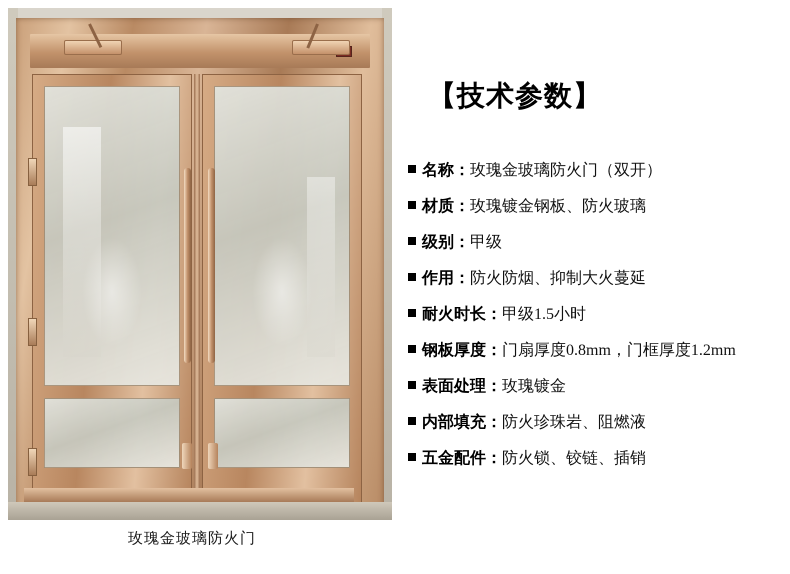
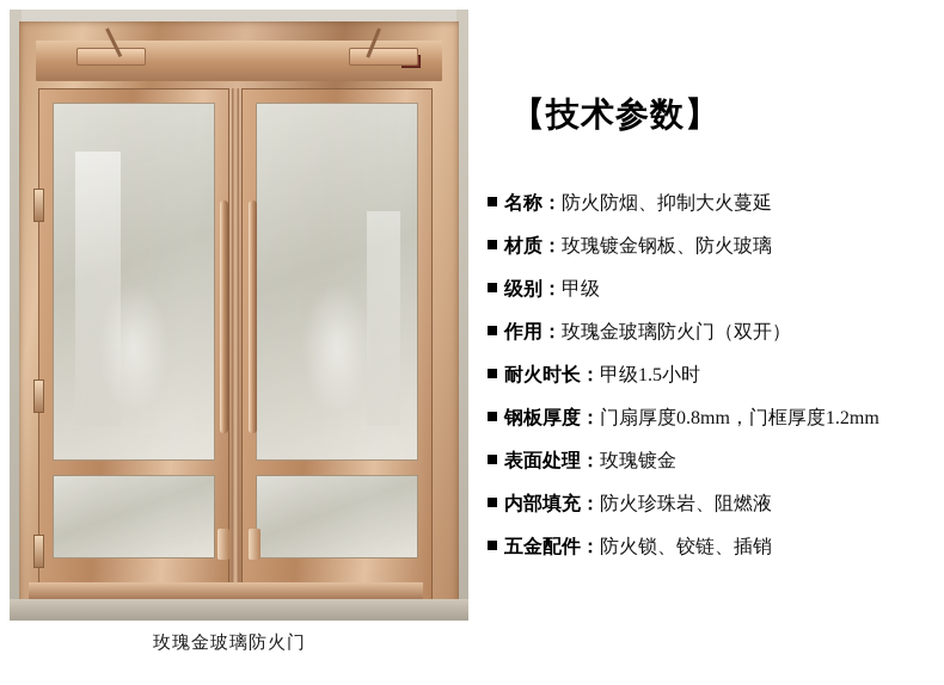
  玫瑰金玻璃防火门
  【技术参数】
  名称：
- 玫瑰金玻璃防火门（双开）
+ 防火防烟、抑制大火蔓延
  材质：
  玫瑰镀金钢板、防火玻璃
  级别：
  甲级
  作用：
- 防火防烟、抑制大火蔓延
+ 玫瑰金玻璃防火门（双开）
  耐火时长：
  甲级1.5小时
  钢板厚度：
  门扇厚度0.8mm，门框厚度1.2mm
  表面处理：
  玫瑰镀金
  内部填充：
  防火珍珠岩、阻燃液
  五金配件：
  防火锁、铰链、插销
